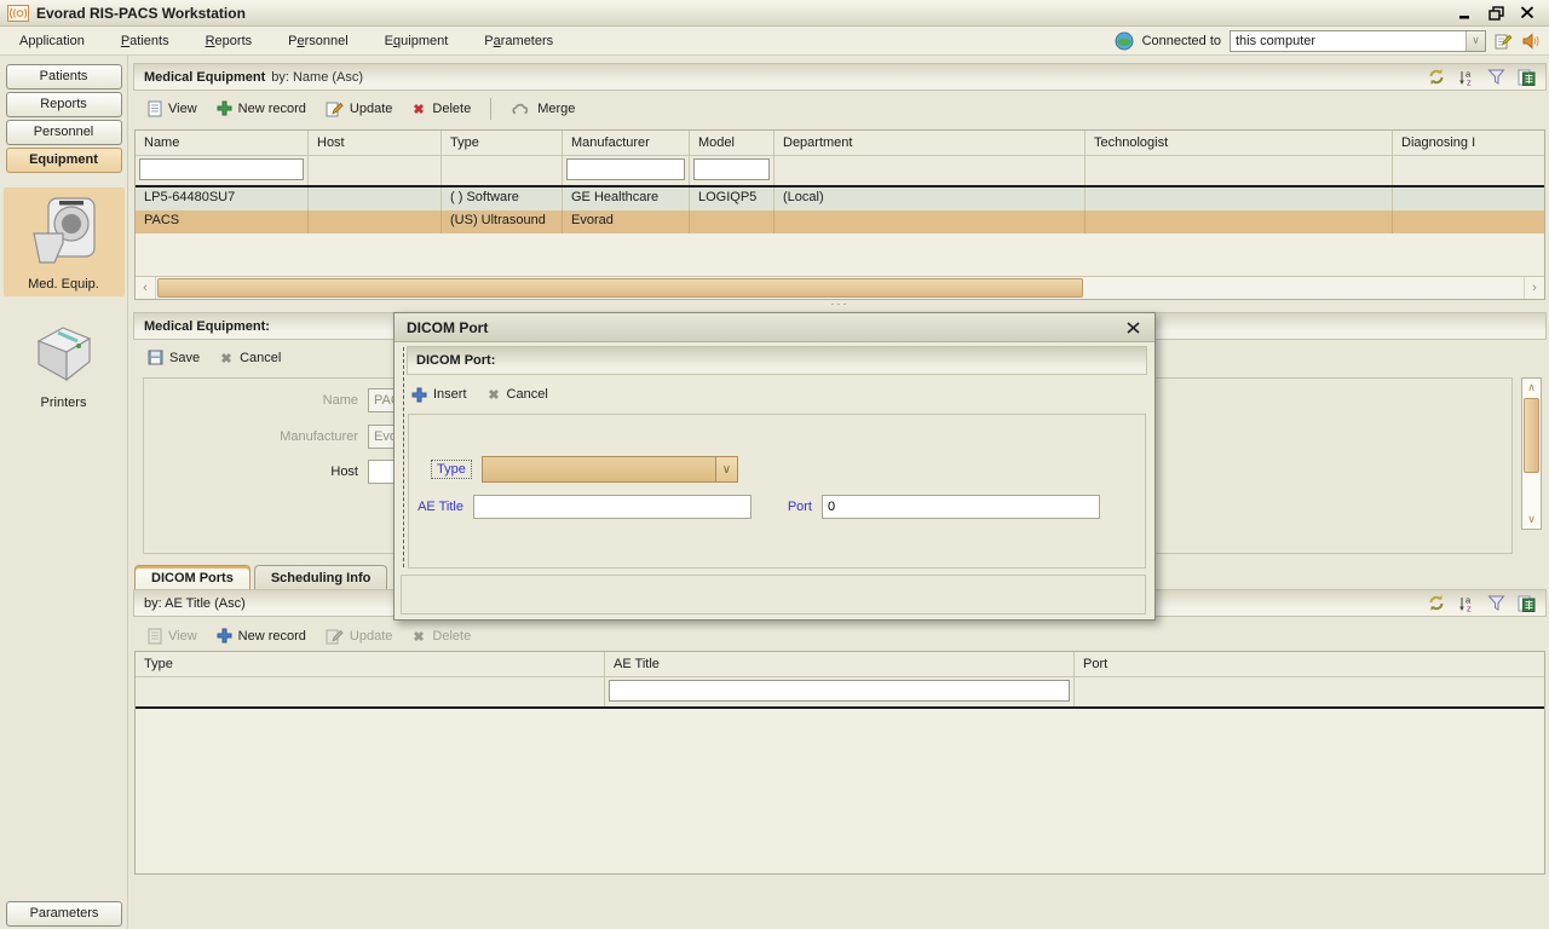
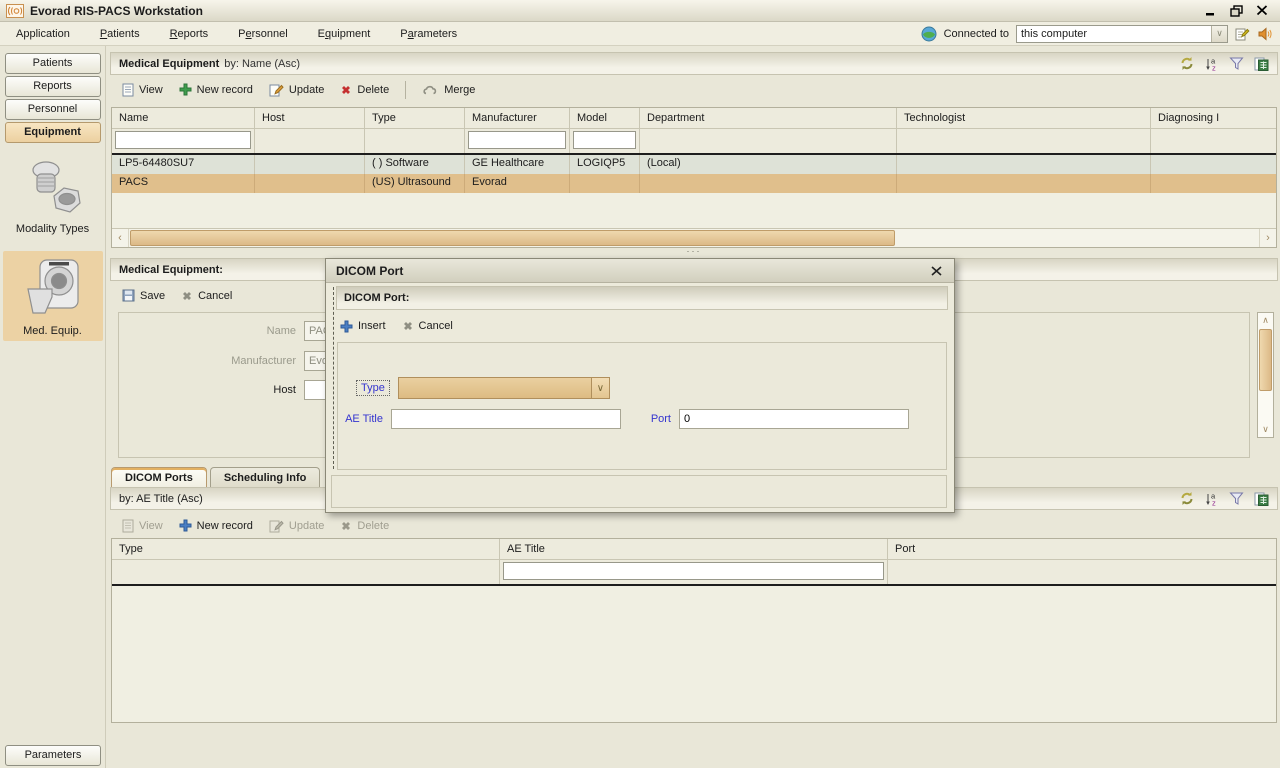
  Evorad RIS-PACS Workstation
  Application
  Patients
  Reports
  Personnel
  Equipment
  Parameters
  Connected to
  this computer
  ∨
  Patients
  Reports
  Personnel
  Equipment
+ Modality Types
  Med. Equip.
- Printers
  Parameters
  Medical Equipment
  by: Name (Asc)
  a
  z
  View
  New record
  Update
  Delete
  Merge
  Name
  Host
  Type
  Manufacturer
  Model
  Department
  Technologist
  Diagnosing I
  LP5-64480SU7
  ( ) Software
  GE Healthcare
  LOGIQP5
  (Local)
  PACS
  (US) Ultrasound
  Evorad
  ‹
  ›
  ···
  Medical Equipment:
  Save
  Cancel
  Name
  Manufacturer
  Host
  ∧
  ∨
  DICOM Ports
  Scheduling Info
  by: AE Title (Asc)
  a
  z
  View
  New record
  Update
  Delete
  Type
  AE Title
  Port
  DICOM Port
  DICOM Port:
  Insert
  Cancel
  Type
  ∨
  AE Title
  Port
  0
